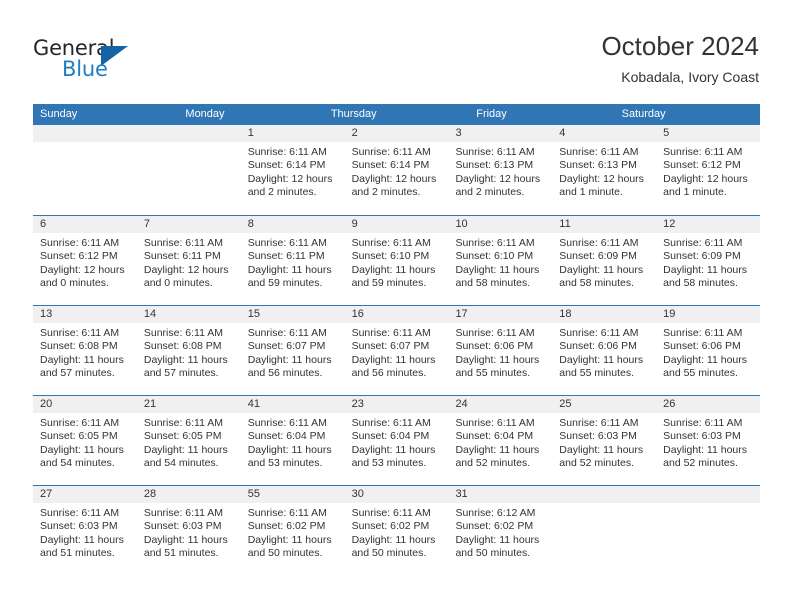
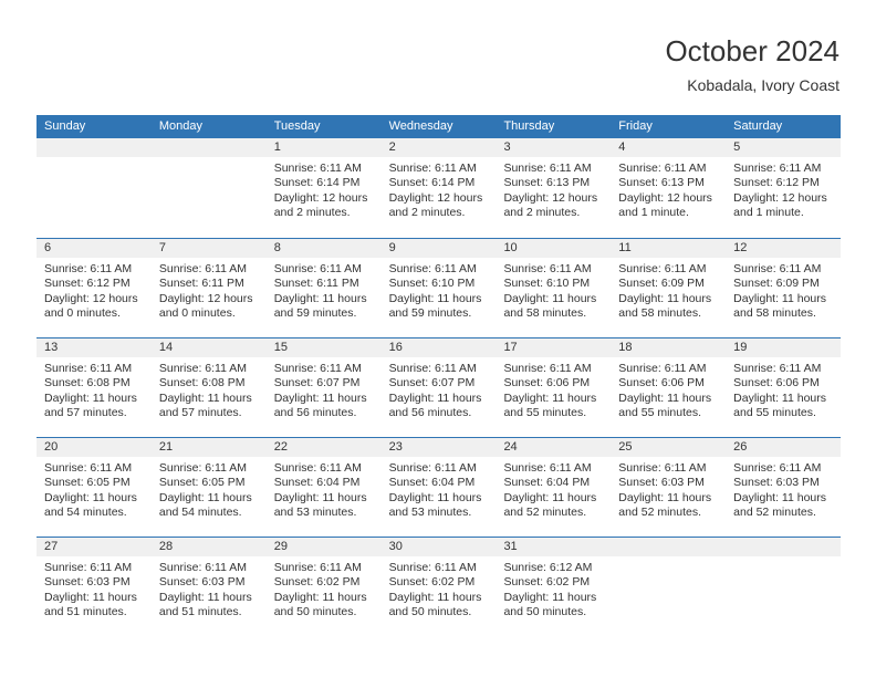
- General
- Blue
  October 2024
  Kobadala, Ivory Coast
  Sunday
  Monday
+ Tuesday
+ Wednesday
  Thursday
  Friday
  Saturday
  1
  Sunrise: 6:11 AM
  Sunset: 6:14 PM
  Daylight: 12 hours
  and 2 minutes.
  2
  Sunrise: 6:11 AM
  Sunset: 6:14 PM
  Daylight: 12 hours
  and 2 minutes.
  3
  Sunrise: 6:11 AM
  Sunset: 6:13 PM
  Daylight: 12 hours
  and 2 minutes.
  4
  Sunrise: 6:11 AM
  Sunset: 6:13 PM
  Daylight: 12 hours
  and 1 minute.
  5
  Sunrise: 6:11 AM
  Sunset: 6:12 PM
  Daylight: 12 hours
  and 1 minute.
  6
  Sunrise: 6:11 AM
  Sunset: 6:12 PM
  Daylight: 12 hours
  and 0 minutes.
  7
  Sunrise: 6:11 AM
  Sunset: 6:11 PM
  Daylight: 12 hours
  and 0 minutes.
  8
  Sunrise: 6:11 AM
  Sunset: 6:11 PM
  Daylight: 11 hours
  and 59 minutes.
  9
  Sunrise: 6:11 AM
  Sunset: 6:10 PM
  Daylight: 11 hours
  and 59 minutes.
  10
  Sunrise: 6:11 AM
  Sunset: 6:10 PM
  Daylight: 11 hours
  and 58 minutes.
  11
  Sunrise: 6:11 AM
  Sunset: 6:09 PM
  Daylight: 11 hours
  and 58 minutes.
  12
  Sunrise: 6:11 AM
  Sunset: 6:09 PM
  Daylight: 11 hours
  and 58 minutes.
  13
  Sunrise: 6:11 AM
  Sunset: 6:08 PM
  Daylight: 11 hours
  and 57 minutes.
  14
  Sunrise: 6:11 AM
  Sunset: 6:08 PM
  Daylight: 11 hours
  and 57 minutes.
  15
  Sunrise: 6:11 AM
  Sunset: 6:07 PM
  Daylight: 11 hours
  and 56 minutes.
  16
  Sunrise: 6:11 AM
  Sunset: 6:07 PM
  Daylight: 11 hours
  and 56 minutes.
  17
  Sunrise: 6:11 AM
  Sunset: 6:06 PM
  Daylight: 11 hours
  and 55 minutes.
  18
  Sunrise: 6:11 AM
  Sunset: 6:06 PM
  Daylight: 11 hours
  and 55 minutes.
  19
  Sunrise: 6:11 AM
  Sunset: 6:06 PM
  Daylight: 11 hours
  and 55 minutes.
  20
  Sunrise: 6:11 AM
  Sunset: 6:05 PM
  Daylight: 11 hours
  and 54 minutes.
  21
  Sunrise: 6:11 AM
  Sunset: 6:05 PM
  Daylight: 11 hours
  and 54 minutes.
- 41
+ 22
  Sunrise: 6:11 AM
  Sunset: 6:04 PM
  Daylight: 11 hours
  and 53 minutes.
  23
  Sunrise: 6:11 AM
  Sunset: 6:04 PM
  Daylight: 11 hours
  and 53 minutes.
  24
  Sunrise: 6:11 AM
  Sunset: 6:04 PM
  Daylight: 11 hours
  and 52 minutes.
  25
  Sunrise: 6:11 AM
  Sunset: 6:03 PM
  Daylight: 11 hours
  and 52 minutes.
  26
  Sunrise: 6:11 AM
  Sunset: 6:03 PM
  Daylight: 11 hours
  and 52 minutes.
  27
  Sunrise: 6:11 AM
  Sunset: 6:03 PM
  Daylight: 11 hours
  and 51 minutes.
  28
  Sunrise: 6:11 AM
  Sunset: 6:03 PM
  Daylight: 11 hours
  and 51 minutes.
- 55
+ 29
  Sunrise: 6:11 AM
  Sunset: 6:02 PM
  Daylight: 11 hours
  and 50 minutes.
  30
  Sunrise: 6:11 AM
  Sunset: 6:02 PM
  Daylight: 11 hours
  and 50 minutes.
  31
  Sunrise: 6:12 AM
  Sunset: 6:02 PM
  Daylight: 11 hours
  and 50 minutes.
